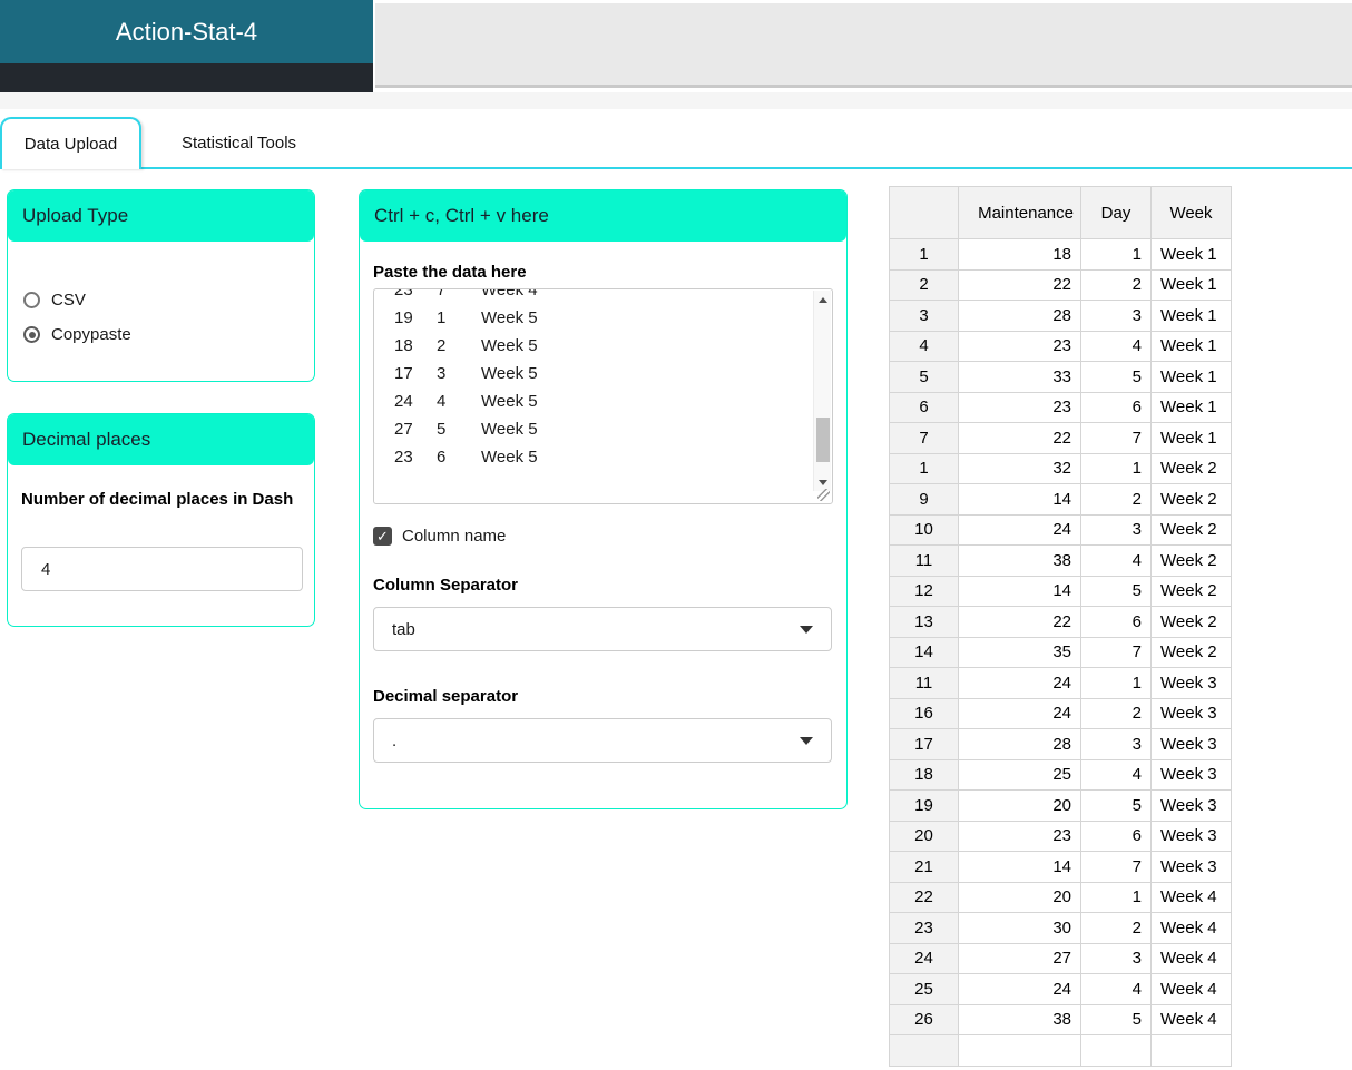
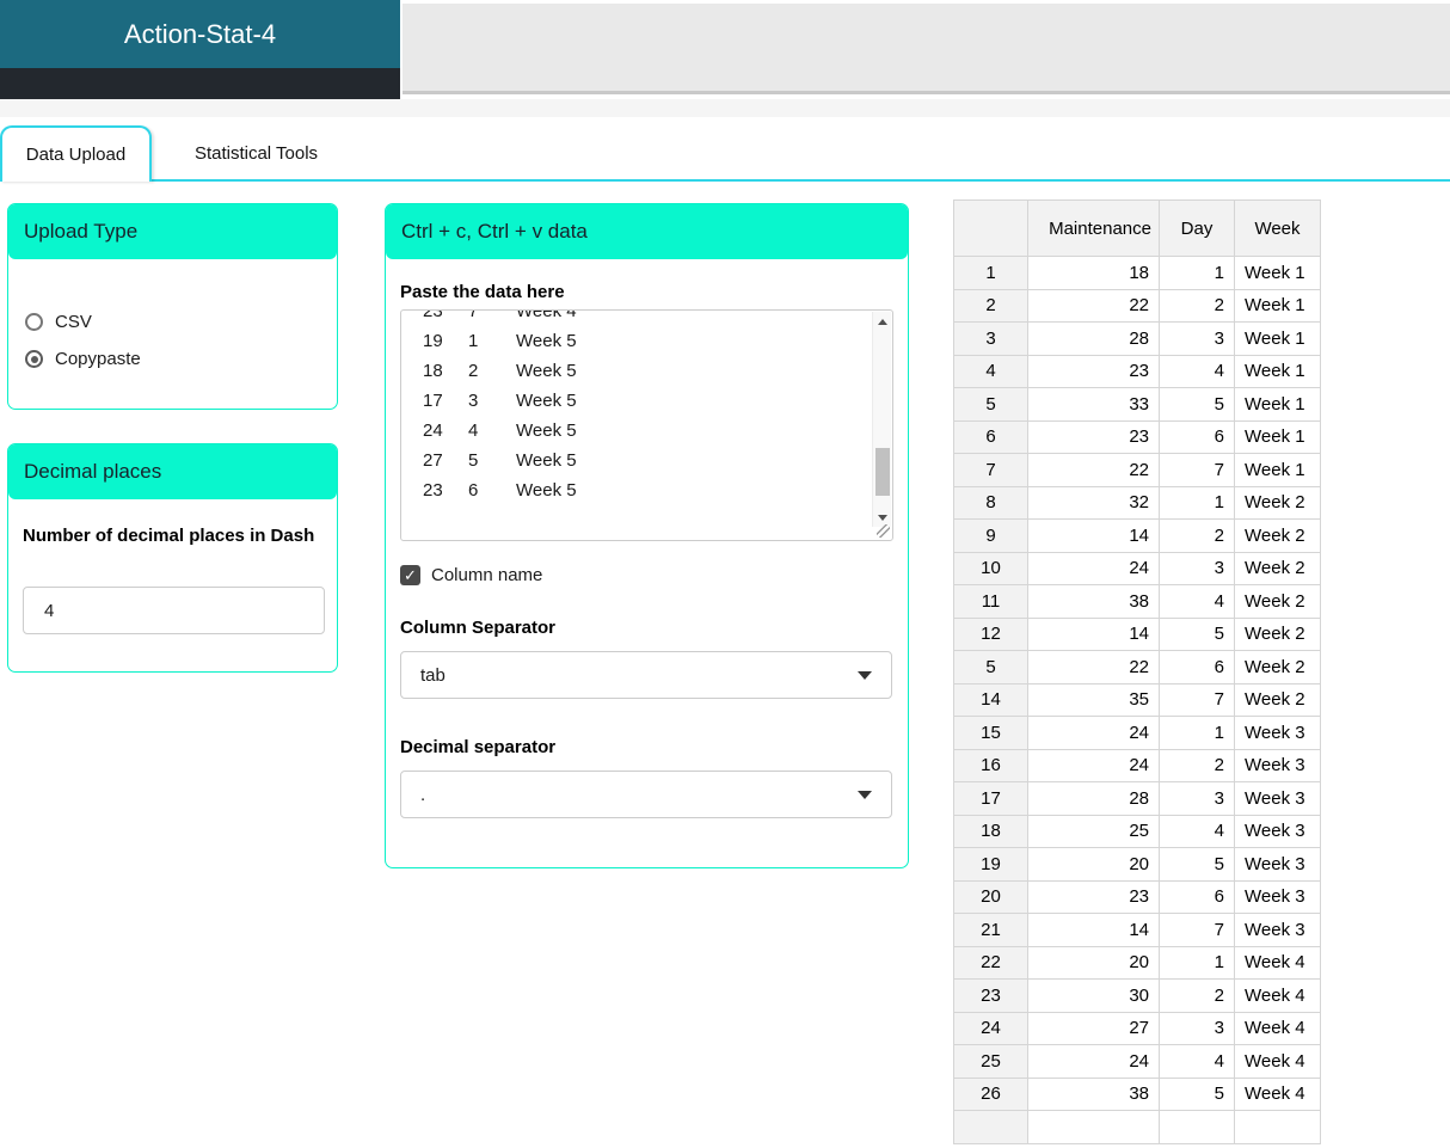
  Action-Stat-4
  Data Upload
  Statistical Tools
  Upload Type
  CSV
  Copypaste
  Decimal places
  Number of decimal places in Dash
  4
- Ctrl + c, Ctrl + v here
+ Ctrl + c, Ctrl + v data
  Paste the data here
  23 7 Week 4
  19 1 Week 5
  18 2 Week 5
  17 3 Week 5
  24 4 Week 5
  27 5 Week 5
  23 6 Week 5
  ✓
  Column name
  Column Separator
  tab
  Decimal separator
  .
  	Maintenance	Day	Week
  1	18	1	Week 1
  2	22	2	Week 1
  3	28	3	Week 1
  4	23	4	Week 1
  5	33	5	Week 1
  6	23	6	Week 1
  7	22	7	Week 1
- 1	32	1	Week 2
+ 8	32	1	Week 2
  9	14	2	Week 2
  10	24	3	Week 2
  11	38	4	Week 2
  12	14	5	Week 2
- 13	22	6	Week 2
+ 5	22	6	Week 2
  14	35	7	Week 2
- 11	24	1	Week 3
+ 15	24	1	Week 3
  16	24	2	Week 3
  17	28	3	Week 3
  18	25	4	Week 3
  19	20	5	Week 3
  20	23	6	Week 3
  21	14	7	Week 3
  22	20	1	Week 4
  23	30	2	Week 4
  24	27	3	Week 4
  25	24	4	Week 4
  26	38	5	Week 4
